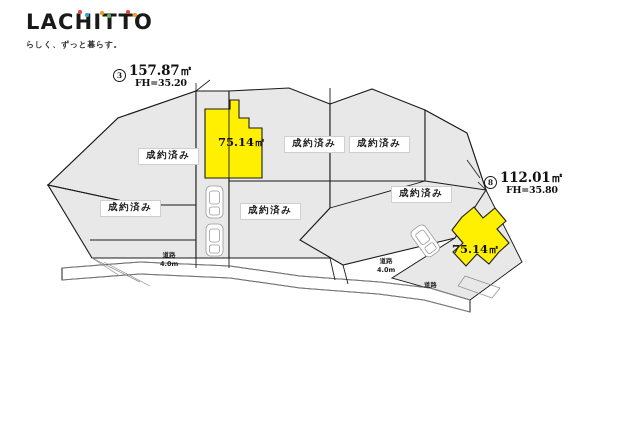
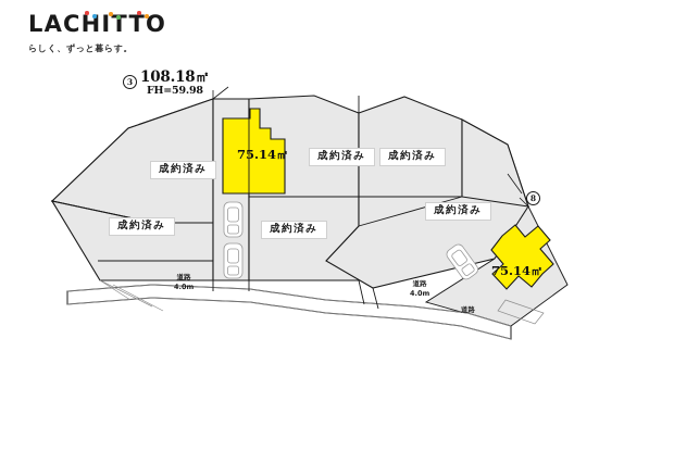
  LACHITTO
  らしく、ずっと暮らす。
  成約済み
  成約済み
  成約済み
  成約済み
  成約済み
  成約済み
  75.14㎡
  75.14㎡
  道路
  4.0m
  道路
  4.0m
  道路
  3
- 157.87㎡
+ 108.18㎡
- FH=35.20
+ FH=59.98
  8
- 112.01㎡
- FH=35.80
